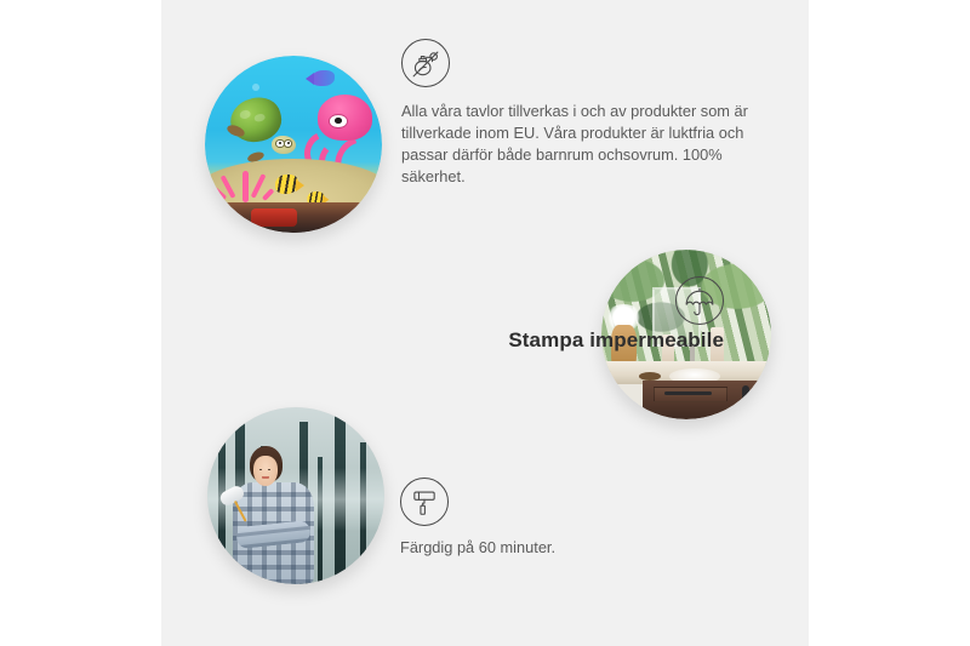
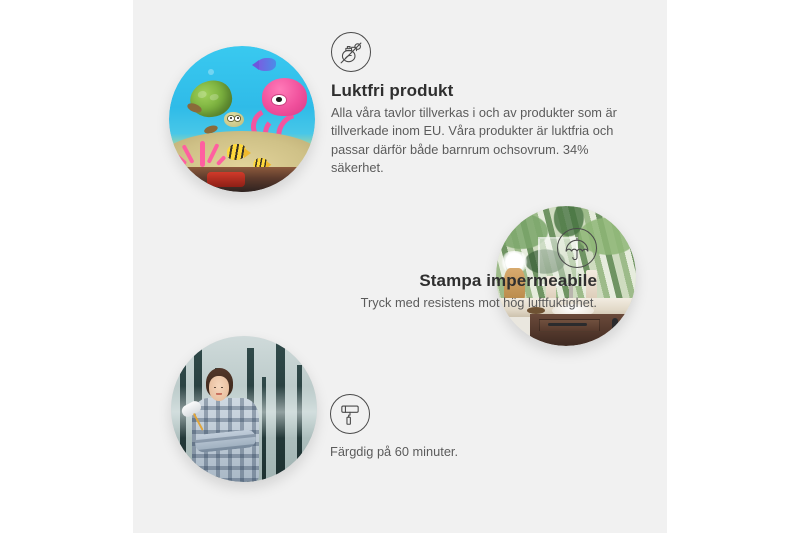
+ Luktfri produkt
- Alla våra tavlor tillverkas i och av produkter som är tillverkade inom EU. Våra produkter är luktfria och passar därför både barnrum ochsovrum. 100% säkerhet.
+ Alla våra tavlor tillverkas i och av produkter som är tillverkade inom EU. Våra produkter är luktfria och passar därför både barnrum ochsovrum. 34% säkerhet.
  Stampa impermeabile
+ Tryck med resistens mot hög luftfuktighet.
  Färgdig på 60 minuter.
